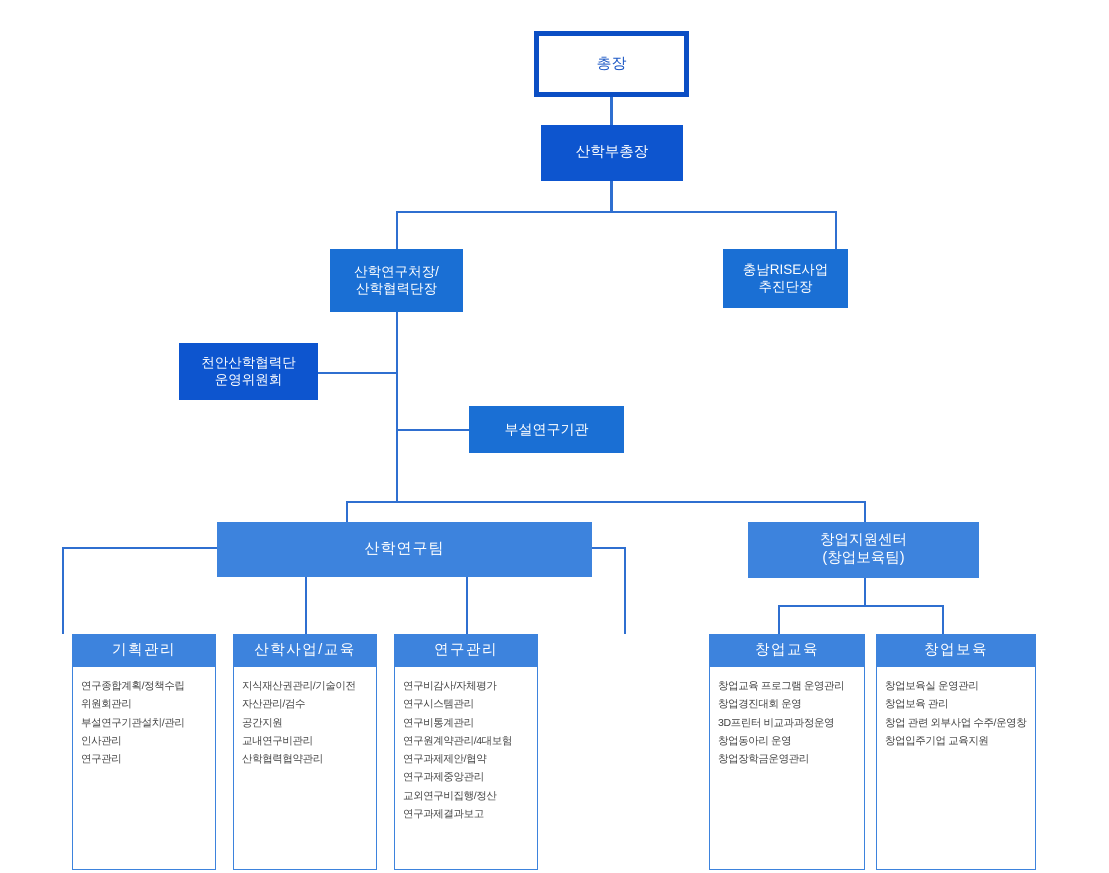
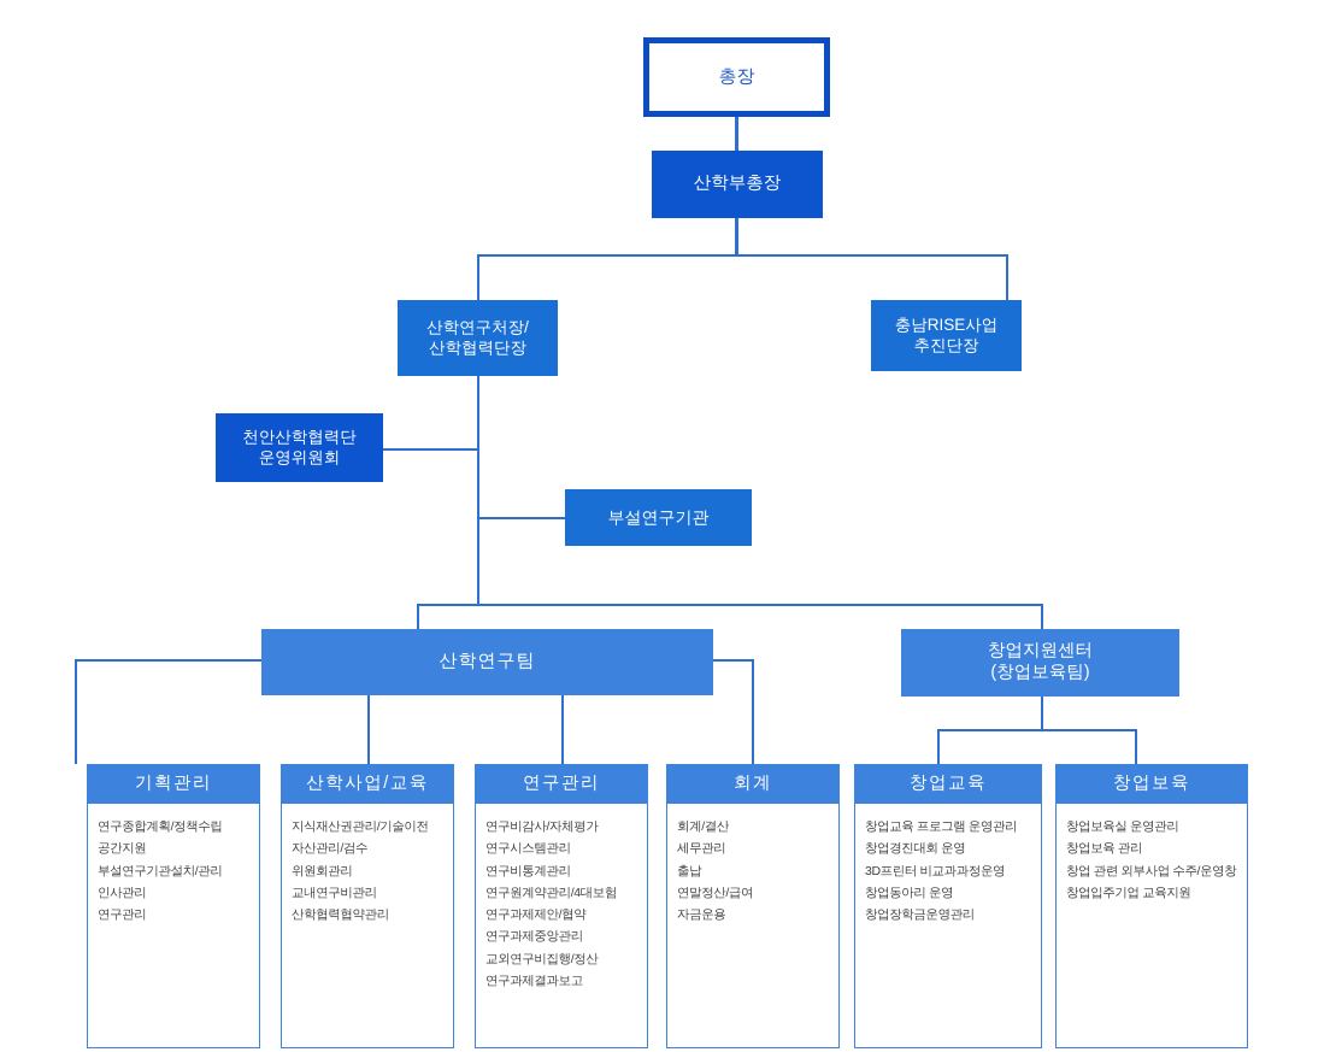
  총장
  산학부총장
  산학연구처장/
  산학협력단장
  충남RISE사업
  추진단장
  천안산학협력단
  운영위원회
  부설연구기관
  산학연구팀
  창업지원센터
  (창업보육팀)
  기획관리
  연구종합계획/정책수립
- 위원회관리
+ 공간지원
  부설연구기관설치/관리
  인사관리
  연구관리
  산학사업/교육
  지식재산권관리/기술이전
  자산관리/검수
- 공간지원
+ 위원회관리
  교내연구비관리
  산학협력협약관리
  연구관리
  연구비감사/자체평가
  연구시스템관리
  연구비통계관리
  연구원계약관리/4대보험
  연구과제제안/협약
  연구과제중앙관리
  교외연구비집행/정산
  연구과제결과보고
+ 회계
+ 회계/결산
+ 세무관리
+ 출납
+ 연말정산/급여
+ 자금운용
  창업교육
  창업교육 프로그램 운영관리
  창업경진대회 운영
  3D프린터 비교과과정운영
  창업동아리 운영
  창업장학금운영관리
  창업보육
  창업보육실 운영관리
  창업보육 관리
  창업 관련 외부사업 수주/운영창
  창업입주기업 교육지원
